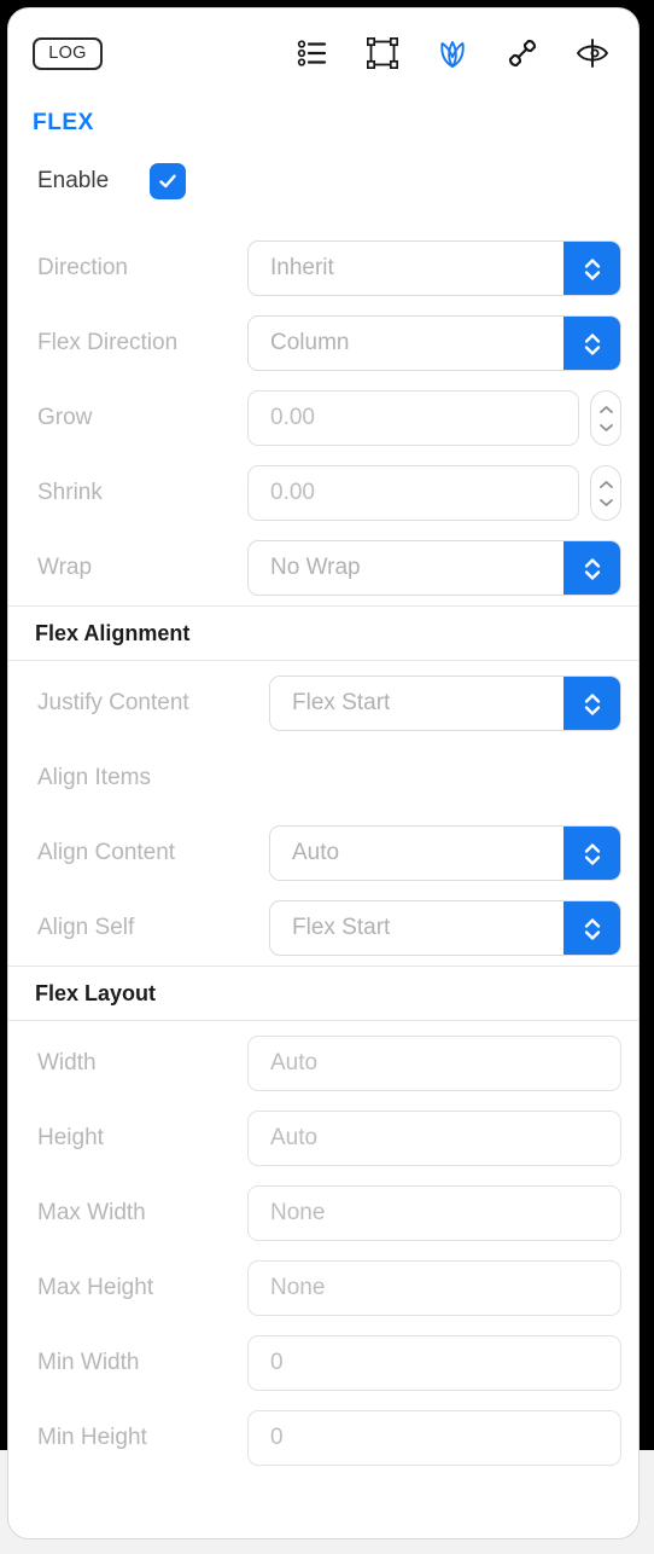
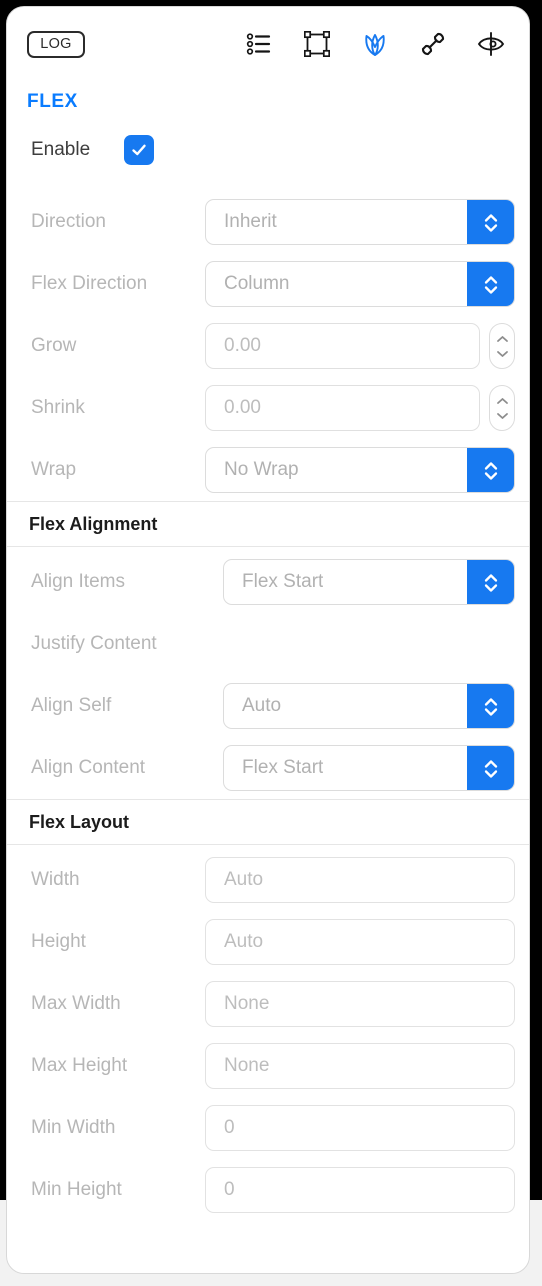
  LOG
  FLEX
  Enable
  Direction
  Inherit
  Flex Direction
  Column
  Grow
  0.00
  Shrink
  0.00
  Wrap
  No Wrap
  Flex Alignment
- Justify Content
+ Align Items
  Flex Start
- Align Items
+ Justify Content
- Align Content
+ Align Self
  Auto
- Align Self
+ Align Content
  Flex Start
  Flex Layout
  Width
  Auto
  Height
  Auto
  Max Width
  None
  Max Height
  None
  Min Width
  0
  Min Height
  0
